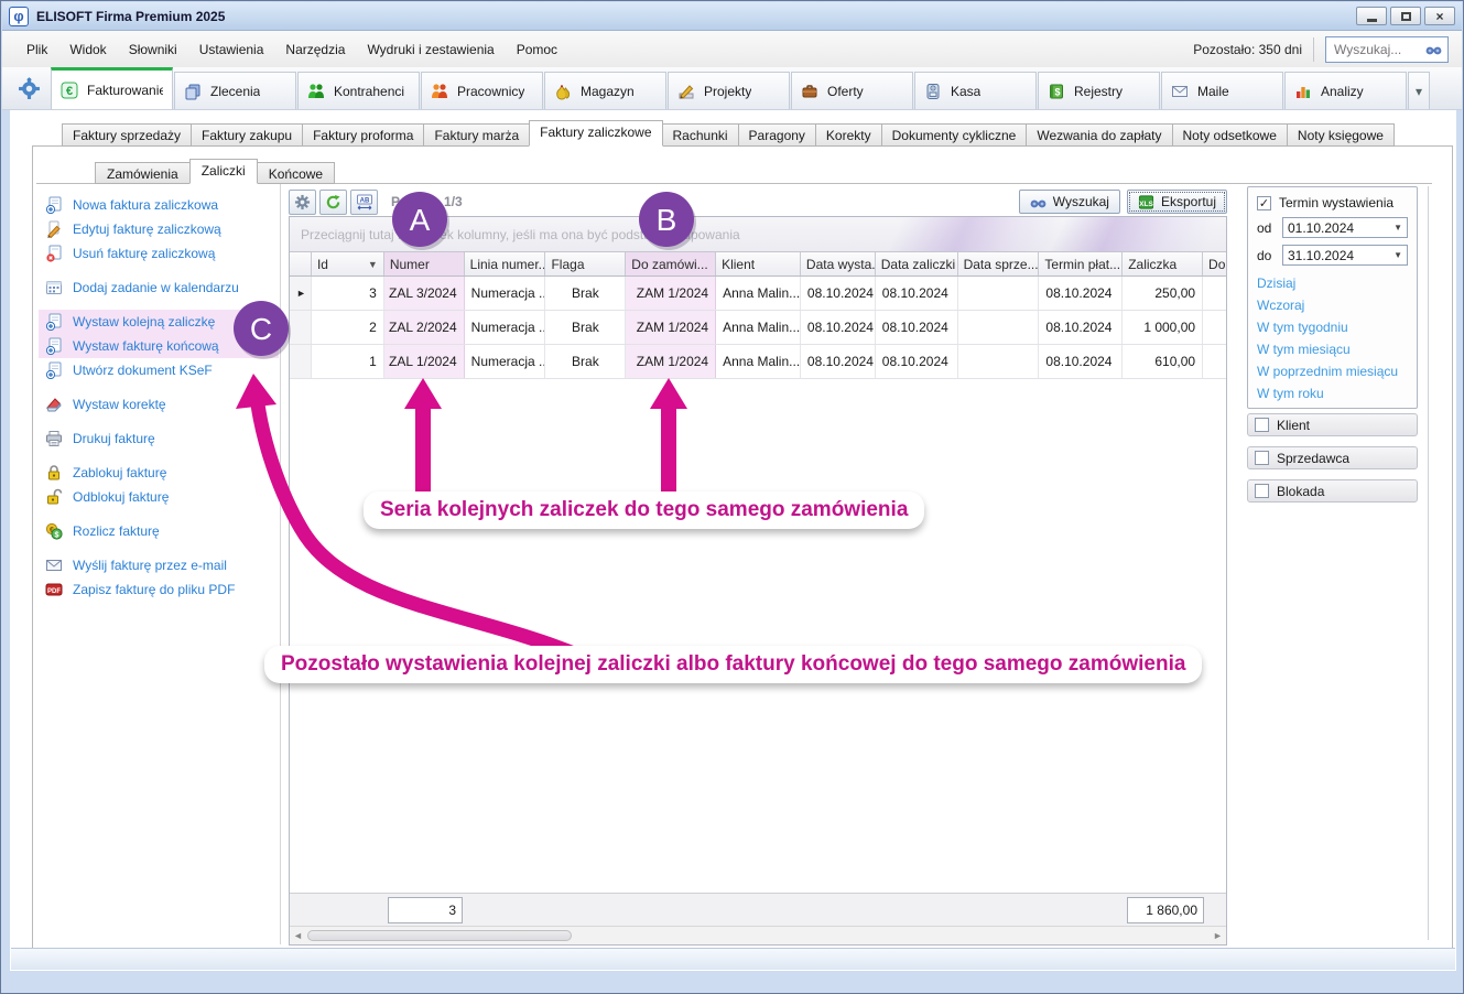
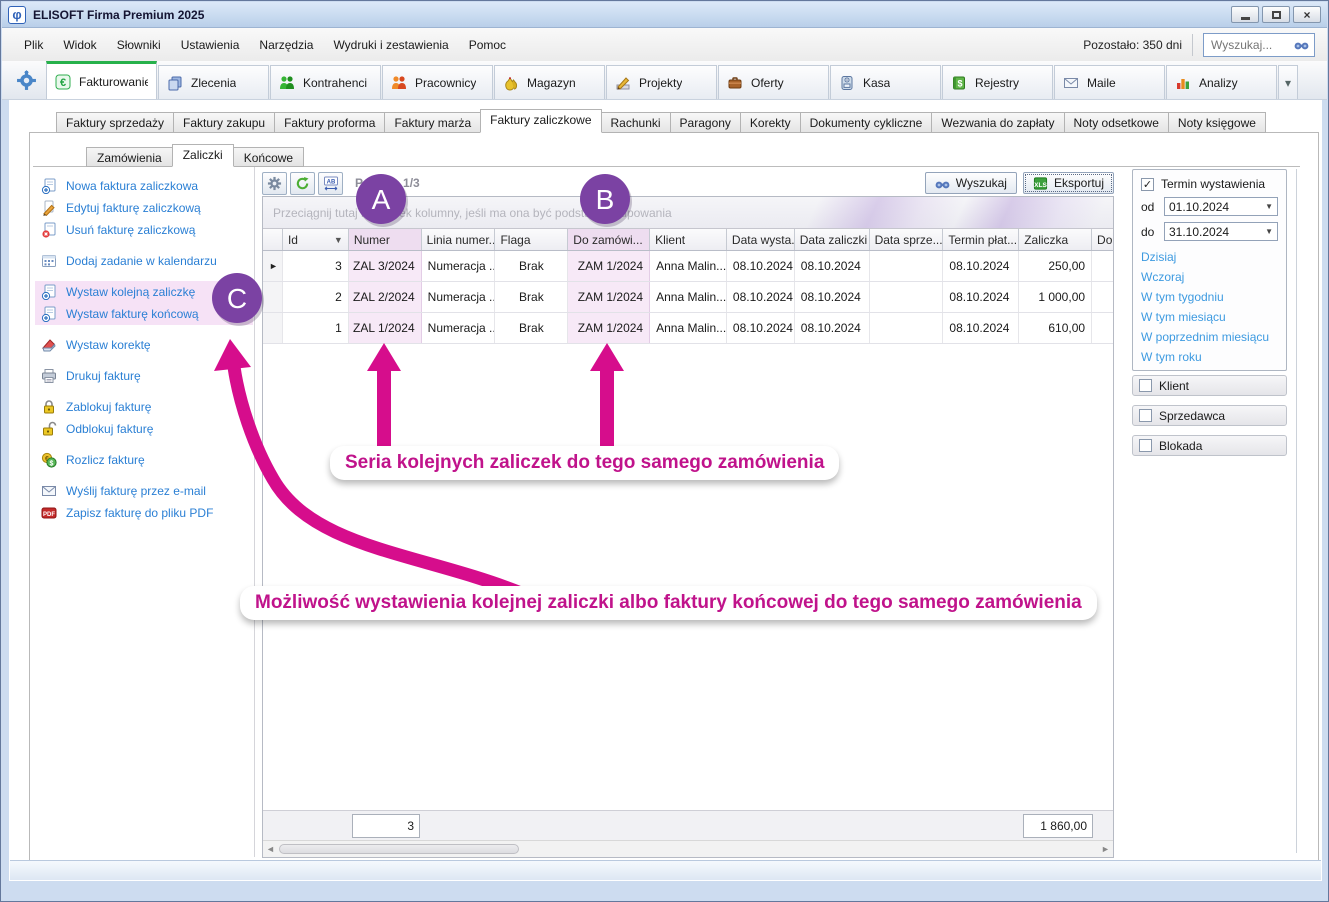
  φ
  ELISOFT Firma Premium 2025
  ×
  Plik
  Widok
  Słowniki
  Ustawienia
  Narzędzia
  Wydruki i zestawienia
  Pomoc
  Pozostało: 350 dni
  Wyszukaj...
  €
  Fakturowanie
  Zlecenia
  Kontrahenci
  Pracownicy
  Magazyn
  Projekty
  Oferty
  Kasa
  $
  Rejestry
  Maile
  Analizy
  ▾
  Faktury sprzedaży
  Faktury zakupu
  Faktury proforma
  Faktury marża
  Faktury zaliczkowe
  Rachunki
  Paragony
  Korekty
  Dokumenty cykliczne
  Wezwania do zapłaty
  Noty odsetkowe
  Noty księgowe
  Zamówienia
  Zaliczki
  Końcowe
  Nowa faktura zaliczkowa
  Edytuj fakturę zaliczkową
  Usuń fakturę zaliczkową
  Dodaj zadanie w kalendarzu
  Wystaw kolejną zaliczkę
  Wystaw fakturę końcową
- Utwórz dokument KSeF
  Wystaw korektę
  Drukuj fakturę
  Zablokuj fakturę
  Odblokuj fakturę
  Rozlicz fakturę
  Wyślij fakturę przez e-mail
  Zapisz fakturę do pliku PDF
  Wyszukaj
  Eksportuj
  Przeciągnij tutajek kolumny, jeśli ma ona być podstpowania
  Id
  ▼
  Numer
  Linia numer..
  Flaga
  Do zamówi...
  Klient
  Data wysta.
  Data zaliczki
  Data sprze...
  Termin płat...
  Zaliczka
  Do
  ►
  3
  ZAL 3/2024
  Numeracja ..
  Brak
  ZAM 1/2024
  Anna Malin...
  08.10.2024
  08.10.2024
  08.10.2024
  250,00
  2
  ZAL 2/2024
  Numeracja ..
  Brak
  ZAM 1/2024
  Anna Malin...
  08.10.2024
  08.10.2024
  08.10.2024
  1 000,00
  1
  ZAL 1/2024
  Numeracja ..
  Brak
  ZAM 1/2024
  Anna Malin...
  08.10.2024
  08.10.2024
  08.10.2024
  610,00
  3
  1 860,00
  ◄
  ►
  ✓
  Termin wystawienia
  od
  01.10.2024
  ▼
  do
  31.10.2024
  ▼
  Dzisiaj
  Wczoraj
  W tym tygodniu
  W tym miesiącu
  W poprzednim miesiącu
  W tym roku
  Klient
  Sprzedawca
  Blokada
  Seria kolejnych zaliczek do tego samego zamówienia
- Pozostało wystawienia kolejnej zaliczki albo faktury końcowej do tego samego zamówienia
+ Możliwość wystawienia kolejnej zaliczki albo faktury końcowej do tego samego zamówienia
  A
  B
  C
